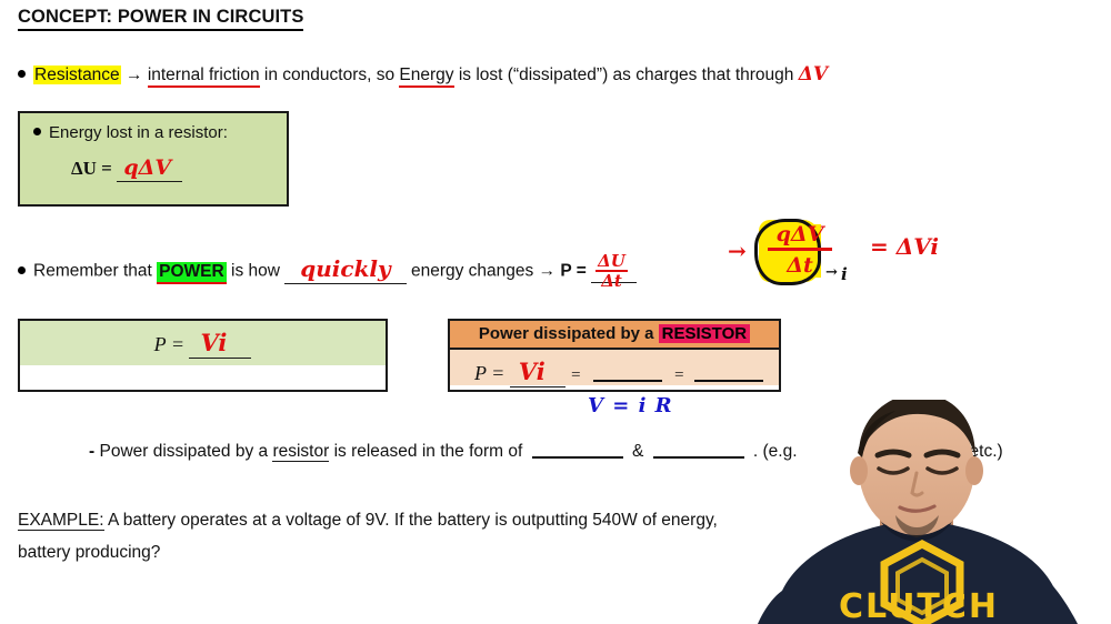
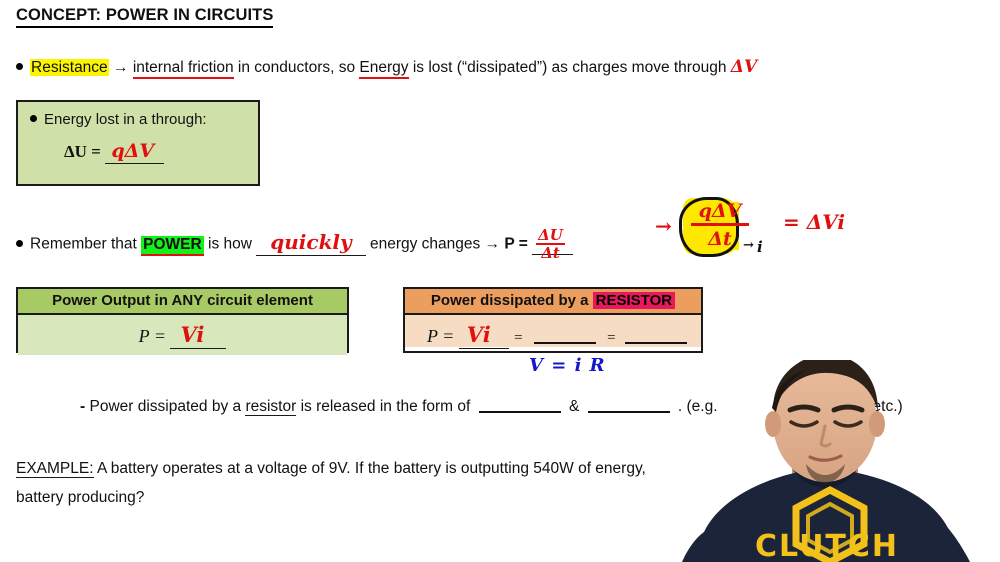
  CONCEPT: POWER IN CIRCUITS
- Resistance → internal friction in conductors, so Energy is lost (“dissipated”) as charges that through ΔV
+ Resistance → internal friction in conductors, so Energy is lost (“dissipated”) as charges move through ΔV
- Energy lost in a resistor:
+ Energy lost in a through:
  ΔU = qΔV
  Remember that POWER is how quickly energy changes → P =
  ΔU
  Δt
  →
  qΔV
  Δt
  →
  i
  = ΔVi
+ Power Output in ANY circuit element
  P = Vi
  Power dissipated by a RESISTOR
  P = Vi = =
  V = i R
  - Power dissipated by a resistor is released in the form of & . (e.g. tc.)
  EXAMPLE: A battery operates at a voltage of 9V. If the battery is outputting 540W of energy,
  battery producing?
  CLUTCH
